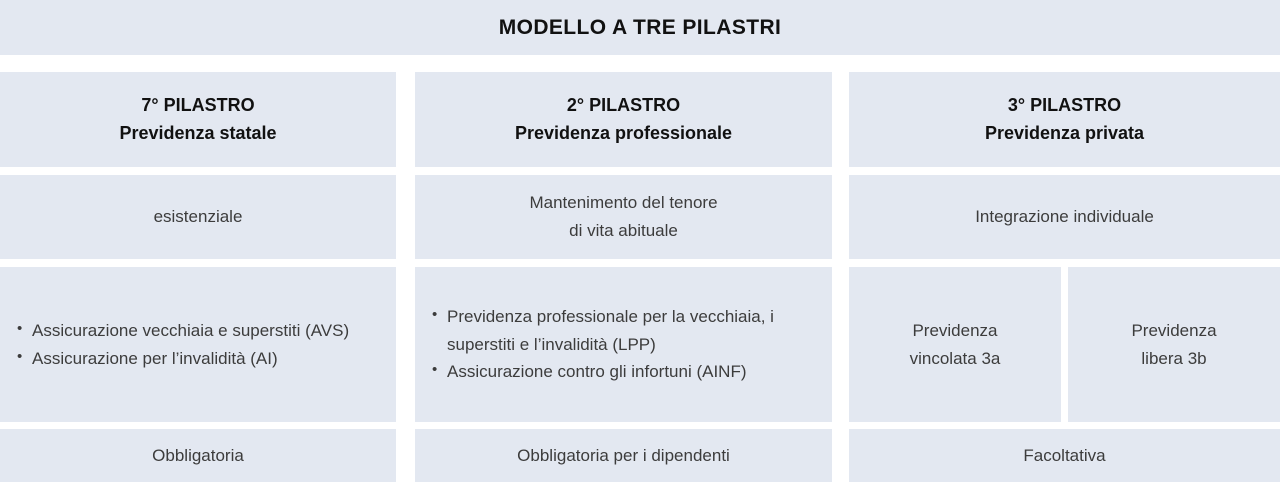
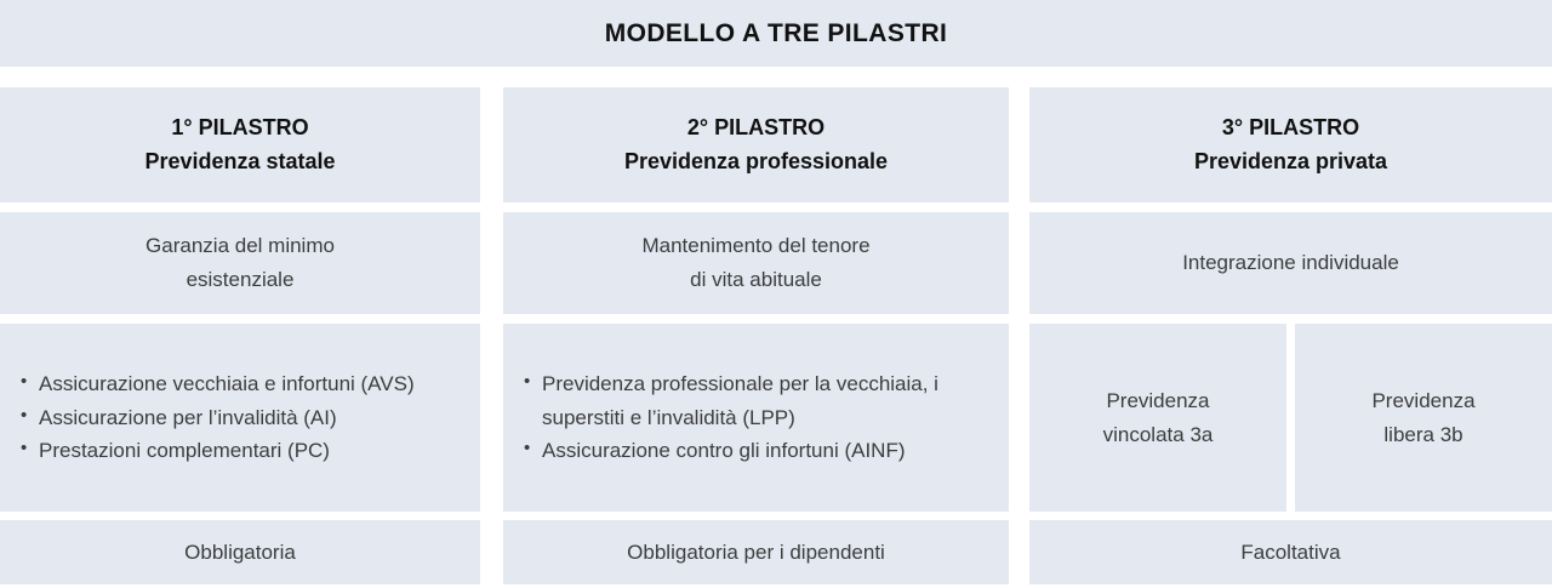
  MODELLO A TRE PILASTRI
- 7° PILASTRO
+ 1° PILASTRO
  Previdenza statale
+ Garanzia del minimo
  esistenziale
- Assicurazione vecchiaia e superstiti (AVS)
+ Assicurazione vecchiaia e infortuni (AVS)
  Assicurazione per l’invalidità (AI)
+ Prestazioni complementari (PC)
  Obbligatoria
  2° PILASTRO
  Previdenza professionale
  Mantenimento del tenore
  di vita abituale
  Previdenza professionale per la vecchiaia, i superstiti e l’invalidità (LPP)
  Assicurazione contro gli infortuni (AINF)
  Obbligatoria per i dipendenti
  3° PILASTRO
  Previdenza privata
  Integrazione individuale
  Previdenza
  vincolata 3a
  Previdenza
  libera 3b
  Facoltativa
